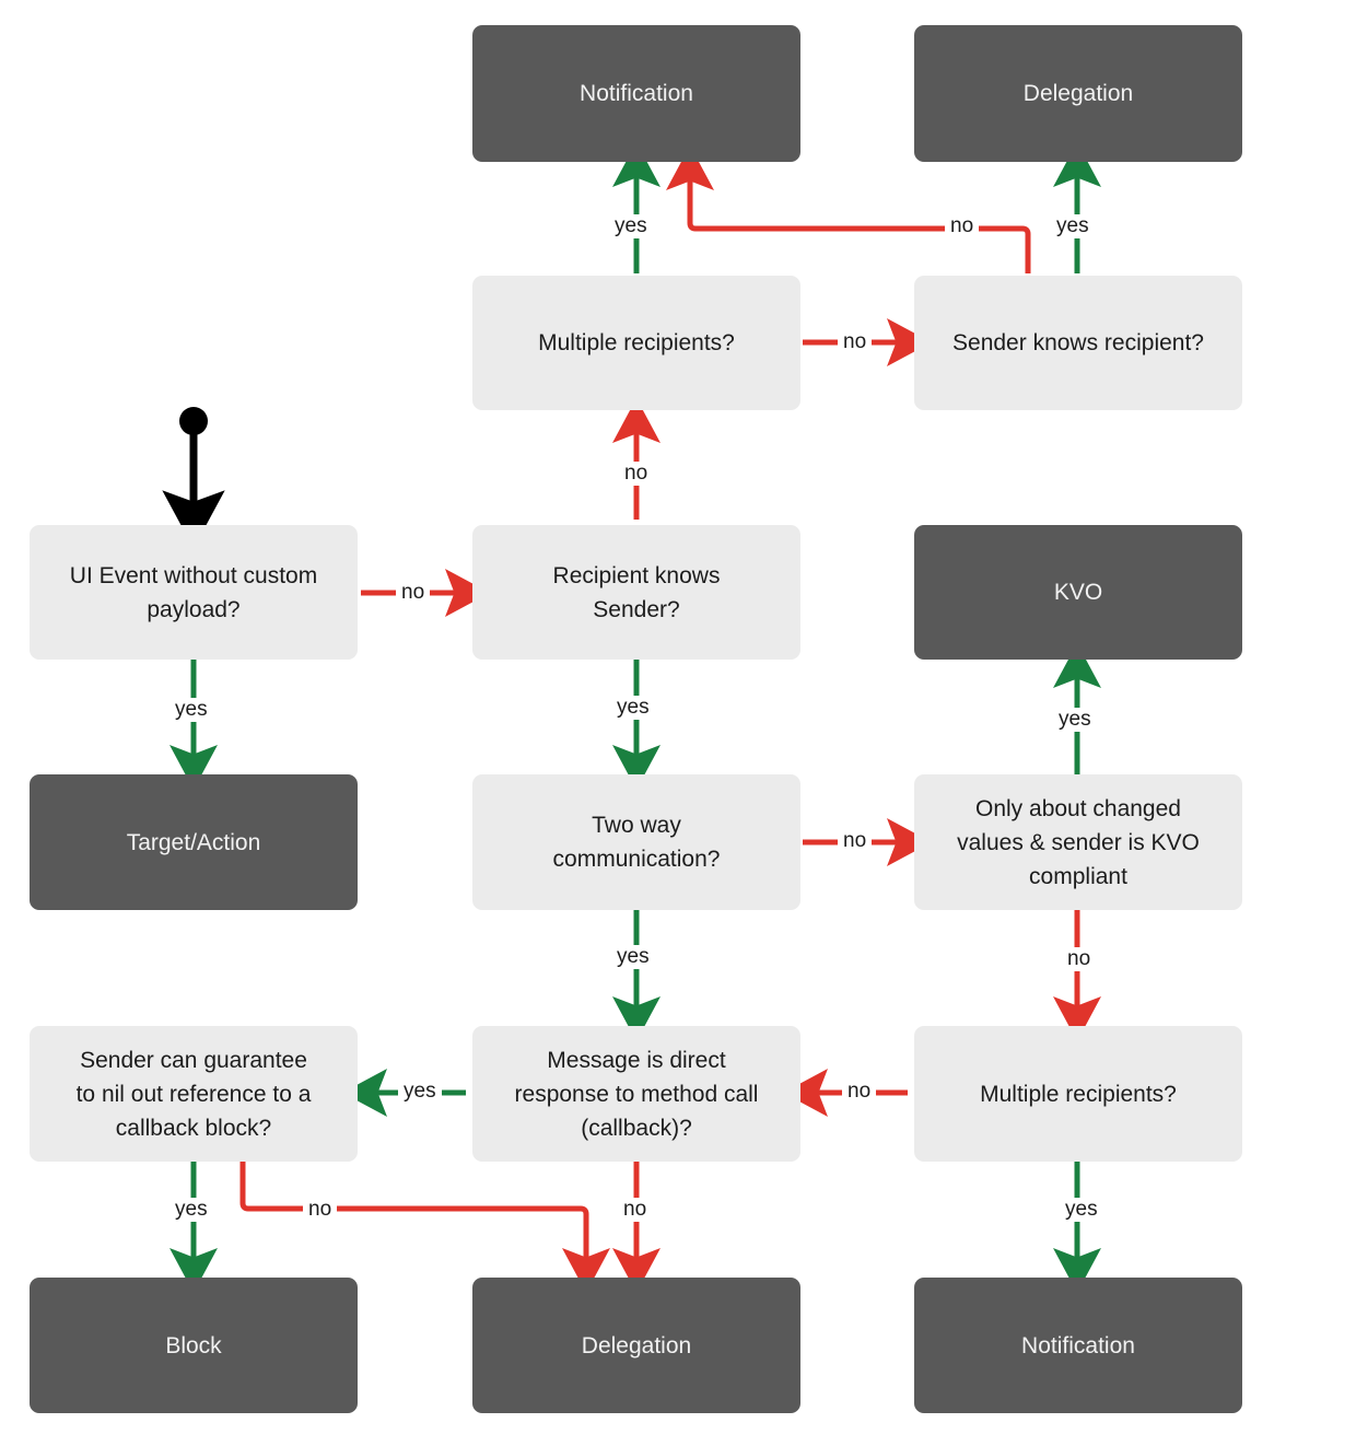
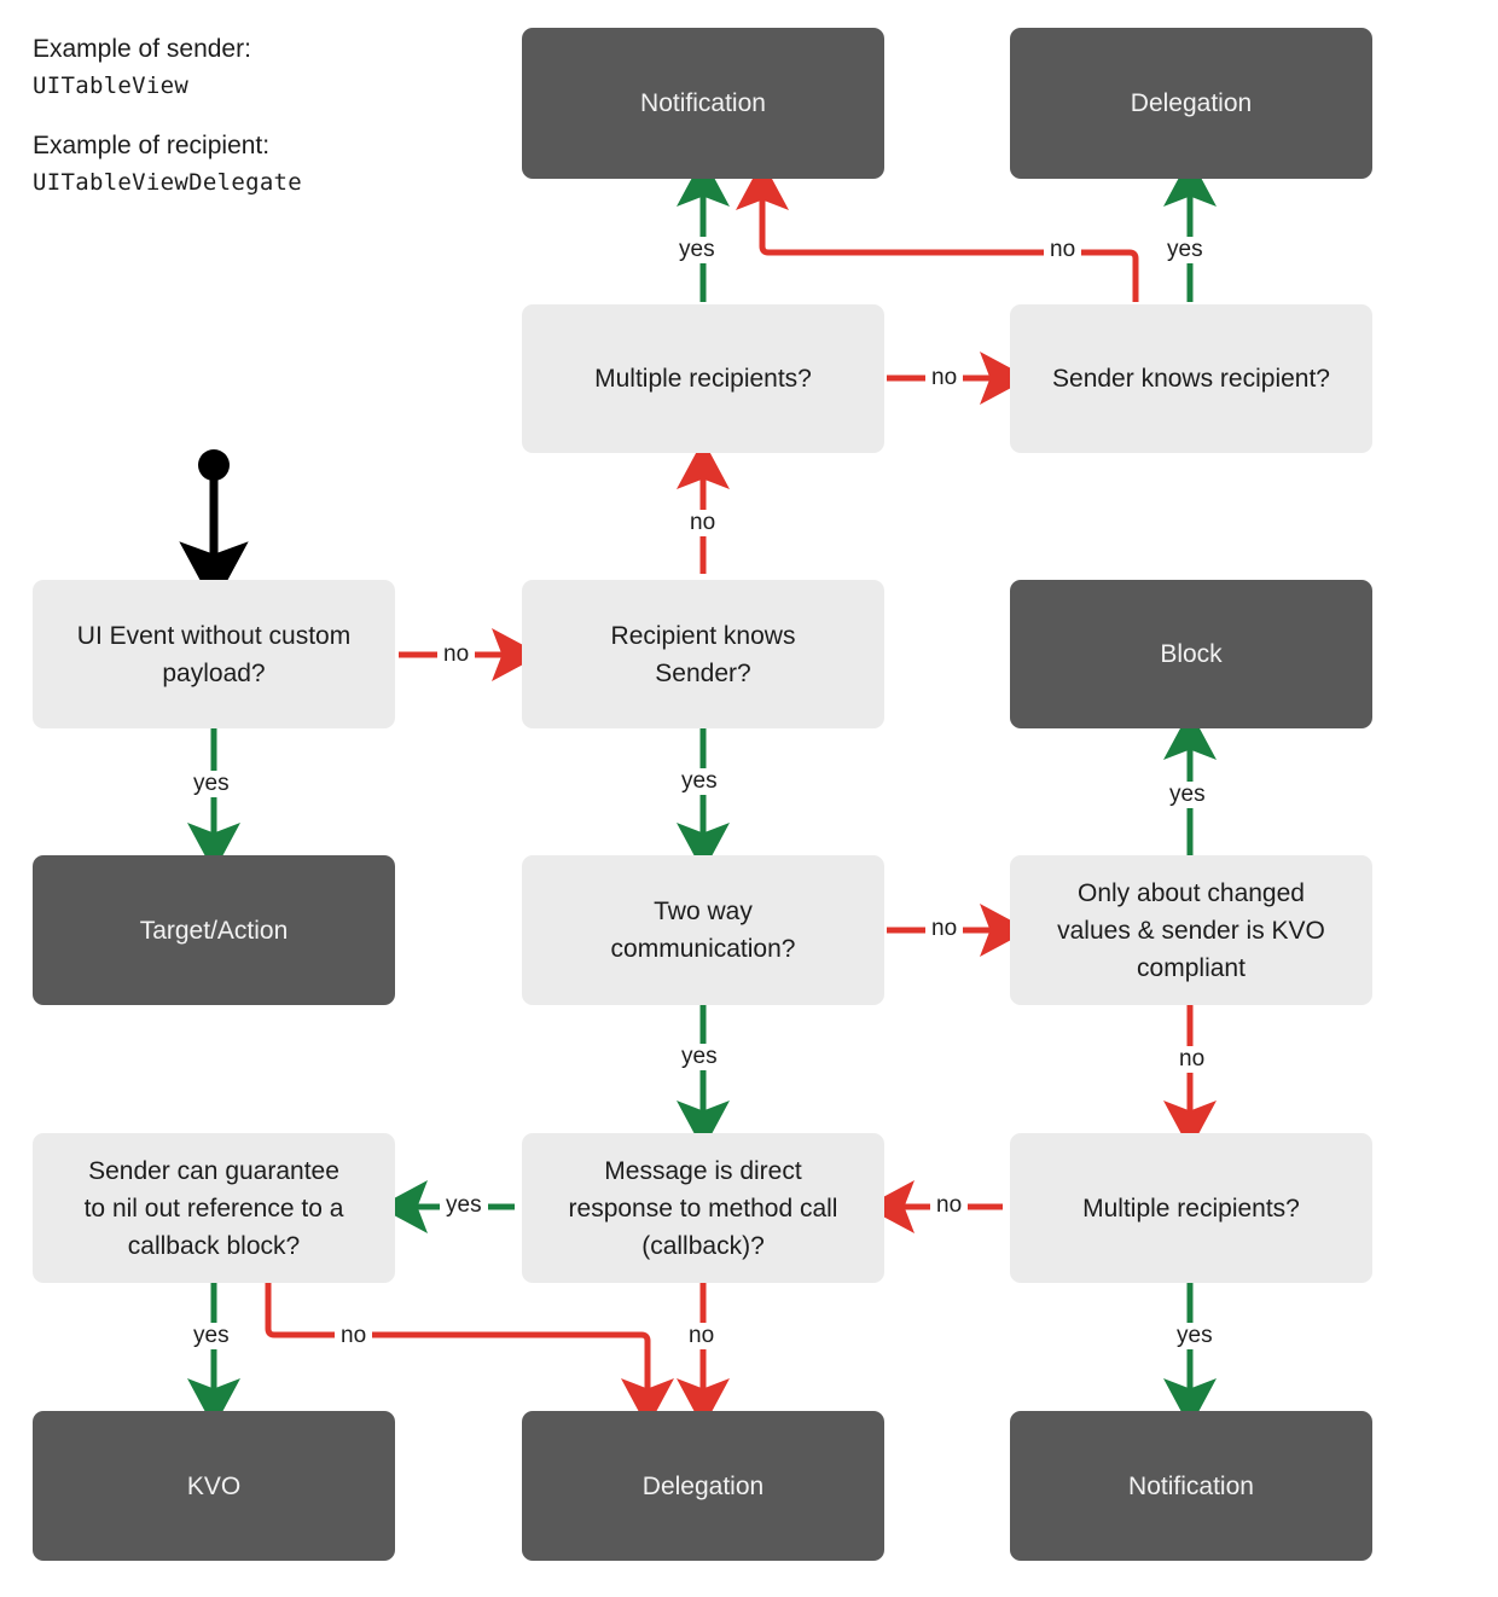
+ Example of sender:
+ UITableView
+ Example of recipient:
+ UITableViewDelegate
  Notification
  Delegation
  Multiple recipients?
  Sender knows recipient?
  UI Event without custom
  payload?
  Recipient knows
  Sender?
- KVO
+ Block
  Target/Action
  Two way
  communication?
  Only about changed
  values & sender is KVO
  compliant
  Sender can guarantee
  to nil out reference to a
  callback block?
  Message is direct
  response to method call
  (callback)?
  Multiple recipients?
- Block
+ KVO
  Delegation
  Notification
  yes
  no
  yes
  no
  no
  no
  yes
  yes
  yes
  no
  yes
  no
  yes
  no
  yes
  no
  no
  yes
